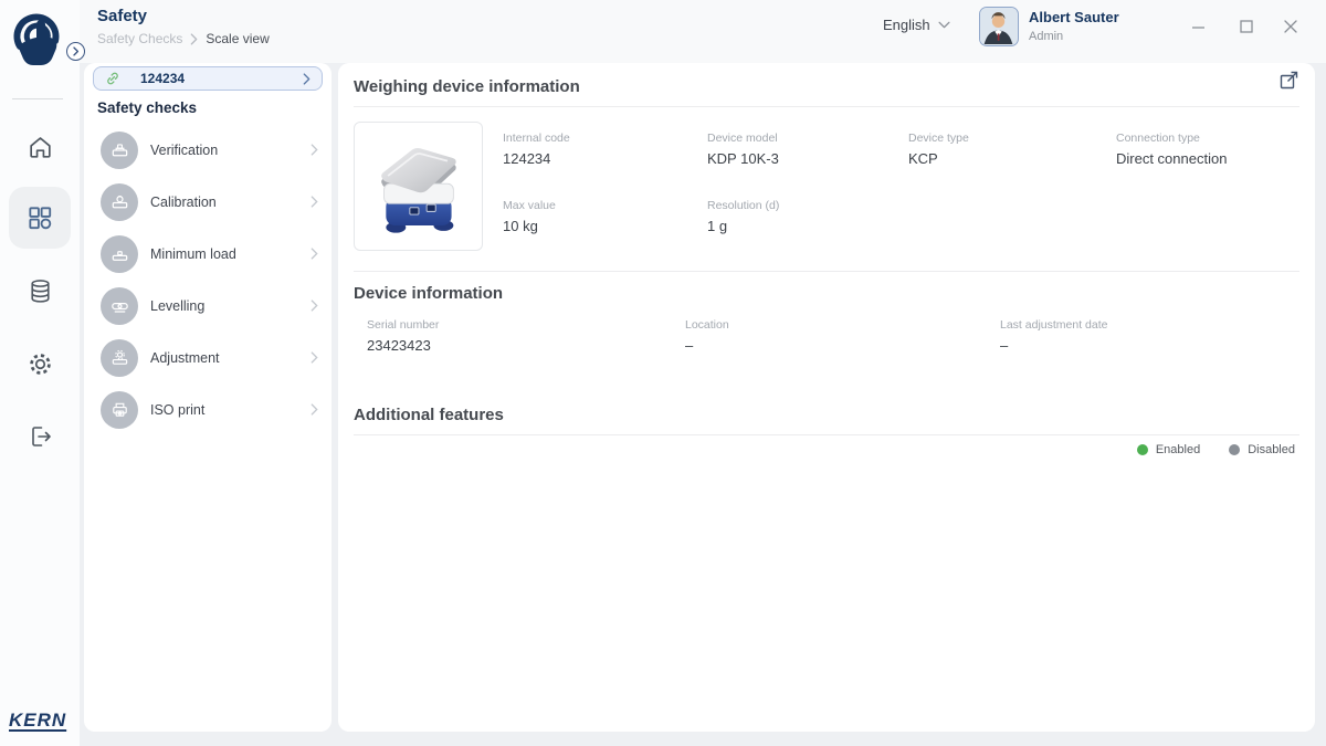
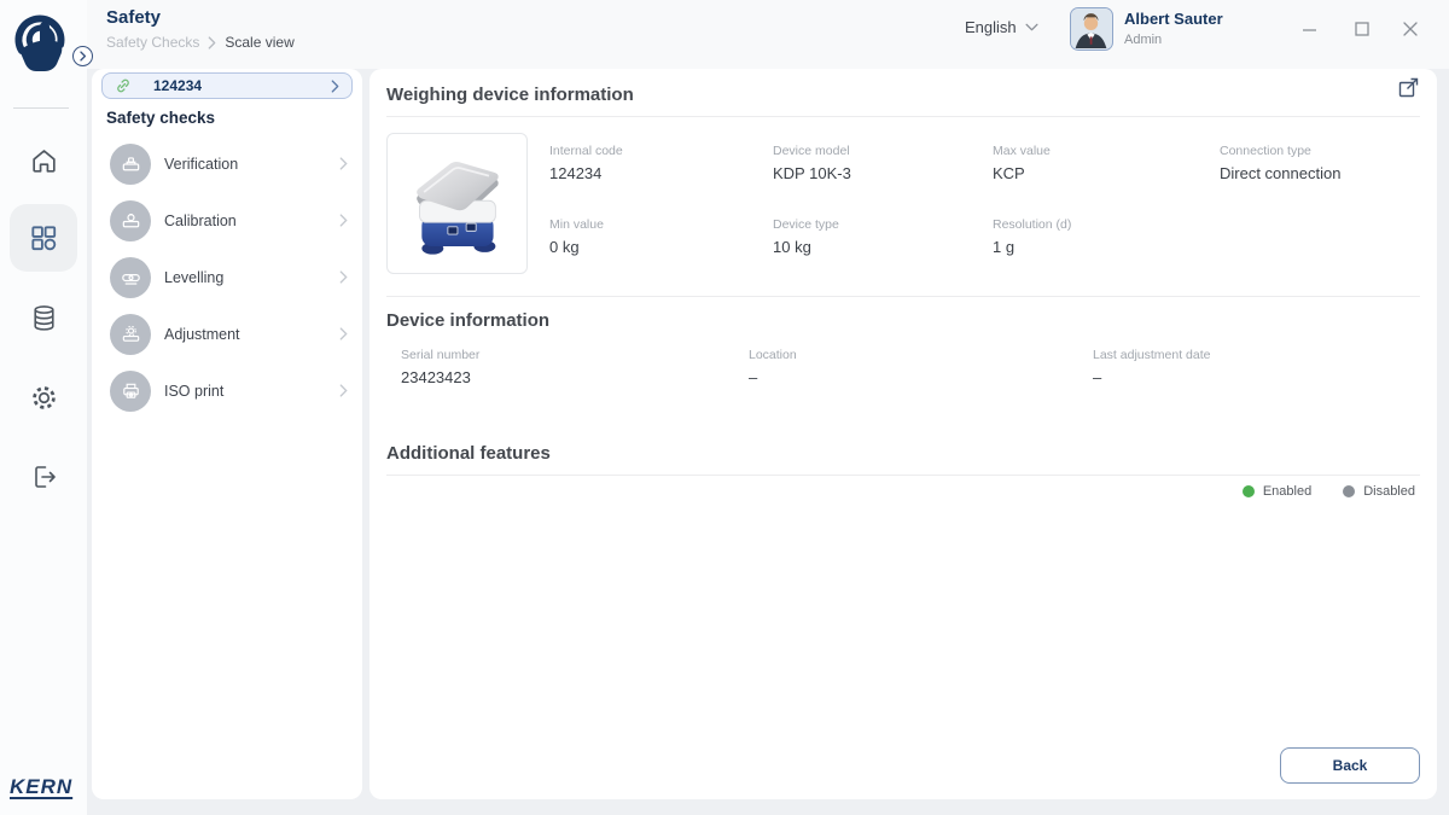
  Safety
  Safety Checks
  Scale view
  English
  Albert Sauter
  Admin
  KERN
  124234
  Safety checks
  Verification
  Calibration
- Minimum load
  Levelling
  Adjustment
  ISO print
  Weighing device information
  Internal code
  124234
  Device model
  KDP 10K-3
- Device type
+ Max value
  KCP
  Connection type
  Direct connection
+ Min value
+ 0 kg
- Max value
+ Device type
  10 kg
  Resolution (d)
  1 g
  Device information
  Serial number
  23423423
  Location
  –
  Last adjustment date
  –
  Additional features
  Enabled
  Disabled
+ Back
